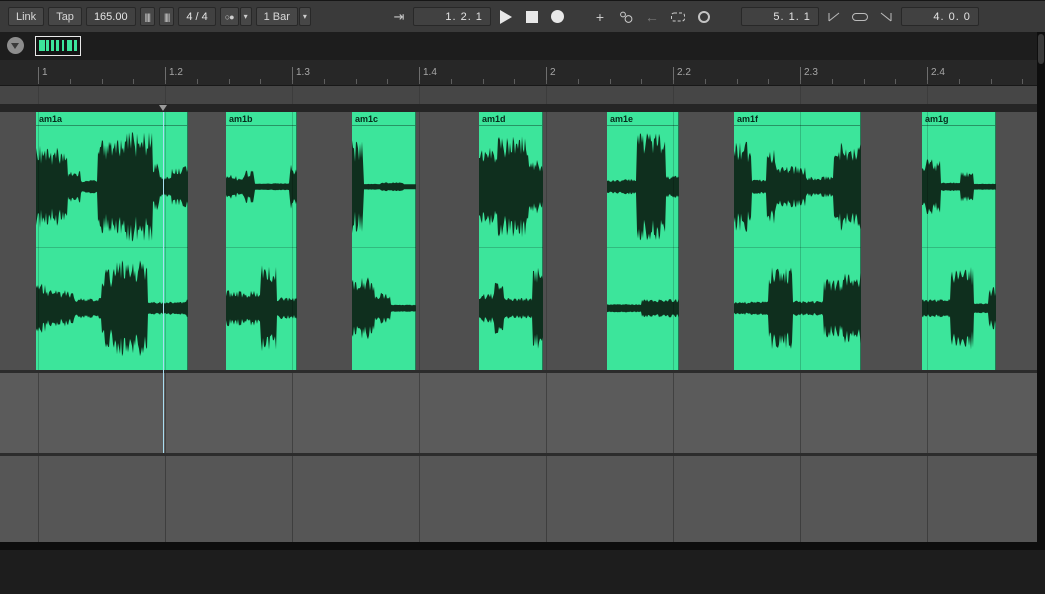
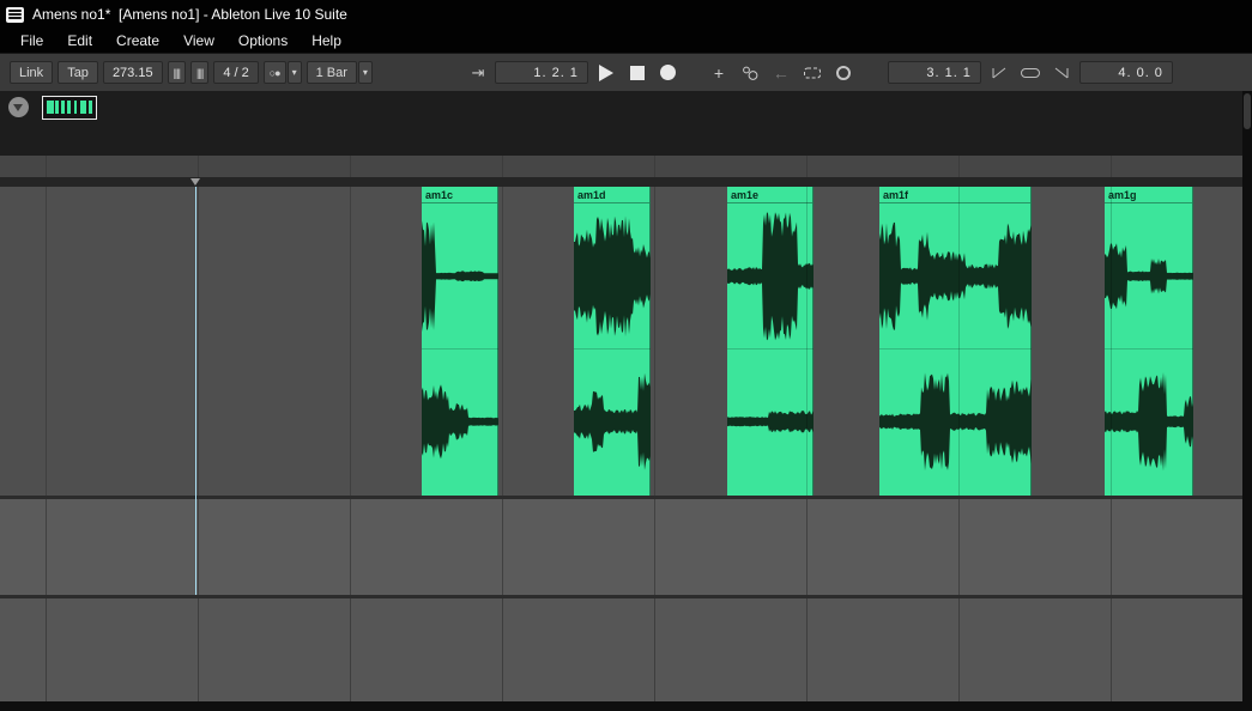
+ Amens no1* [Amens no1] - Ableton Live 10 Suite
+ File
+ Edit
+ Create
+ View
+ Options
+ Help
  Link
  Tap
- 165.00
+ 273.15
  ||||
  ||||
- 4 / 4
+ 4 / 2
  ○●
  ▾
  1 Bar
  ▾
  ⇥
  1. 2. 1
  +
  ←
- 5. 1. 1
+ 3. 1. 1
  4. 0. 0
- 1
- 1.2
- 1.3
- 1.4
- 2
- 2.2
- 2.3
- 2.4
- am1a
- am1b
  am1c
  am1d
  am1e
  am1f
  am1g
